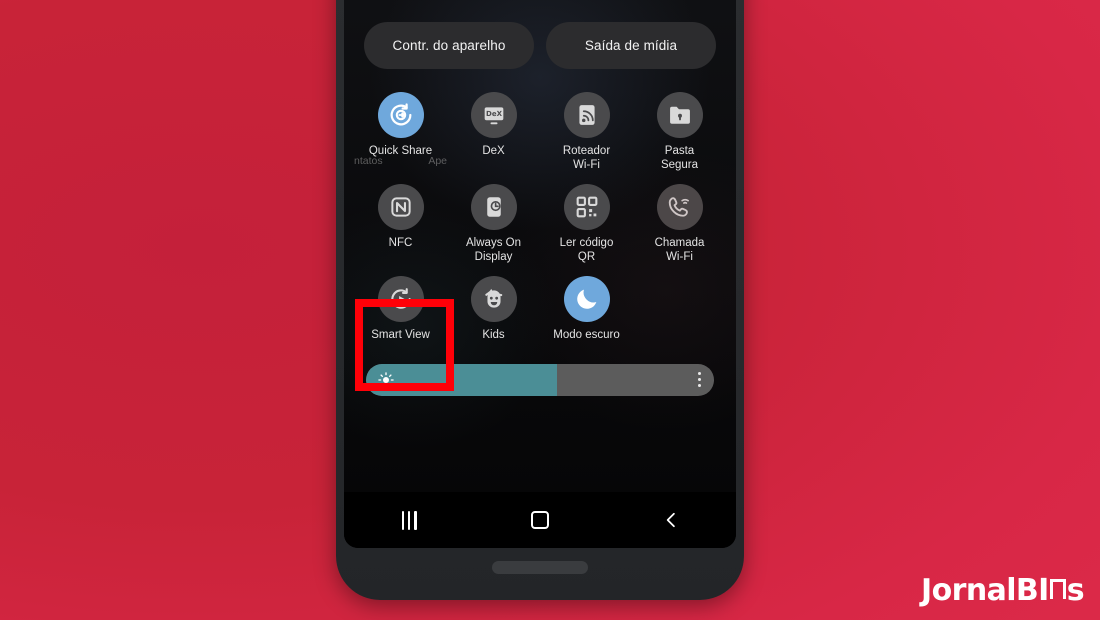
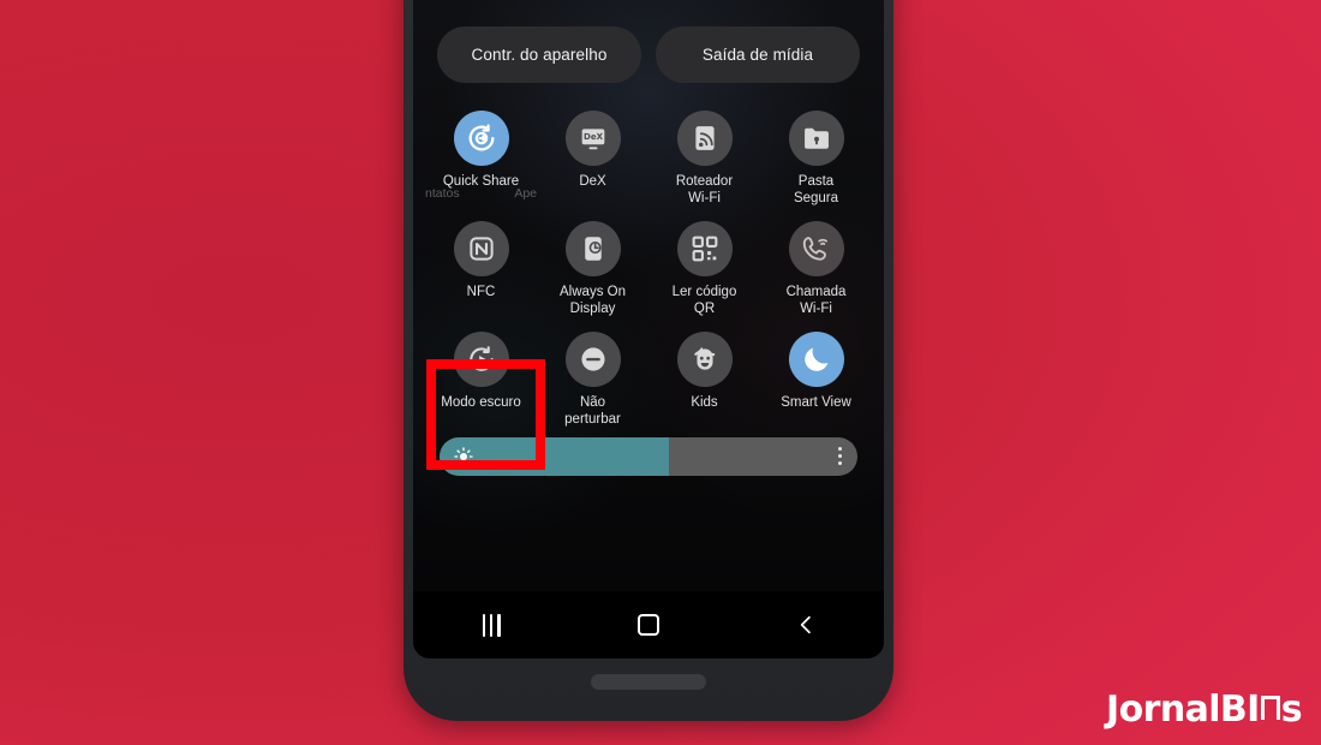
  Contr. do aparelho
  Saída de mídia
  Quick Share
  ntatos
  Ape
  DeX
  DeX
  Roteador
  Wi-Fi
  Pasta
  Segura
  NFC
  Always On
  Display
  Ler código
  QR
  Chamada
  Wi-Fi
- Smart View
+ Modo escuro
+ Não
+ perturbar
  Kids
- Modo escuro
+ Smart View
  JornalBI
  s
